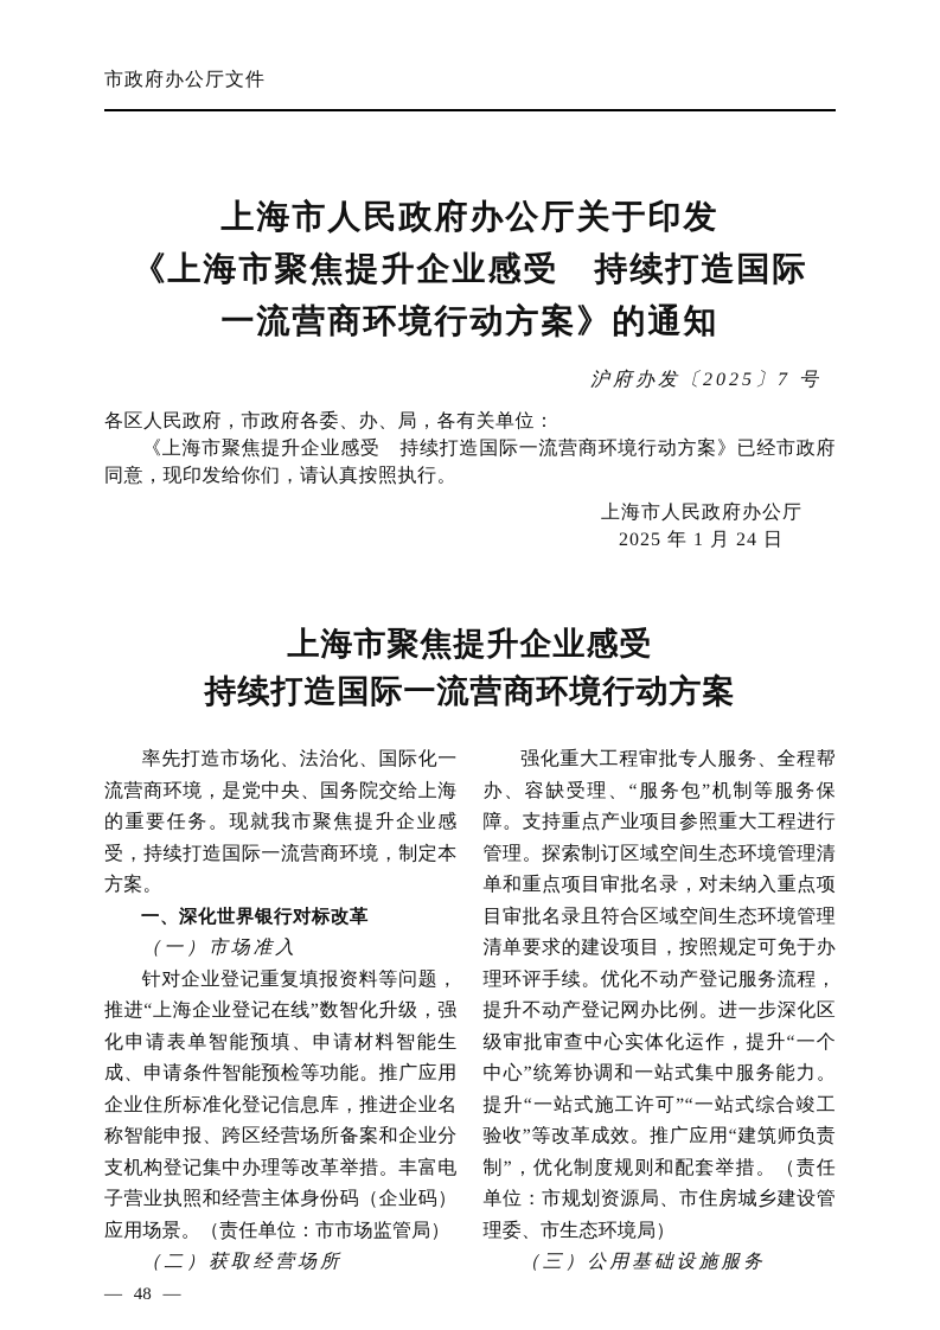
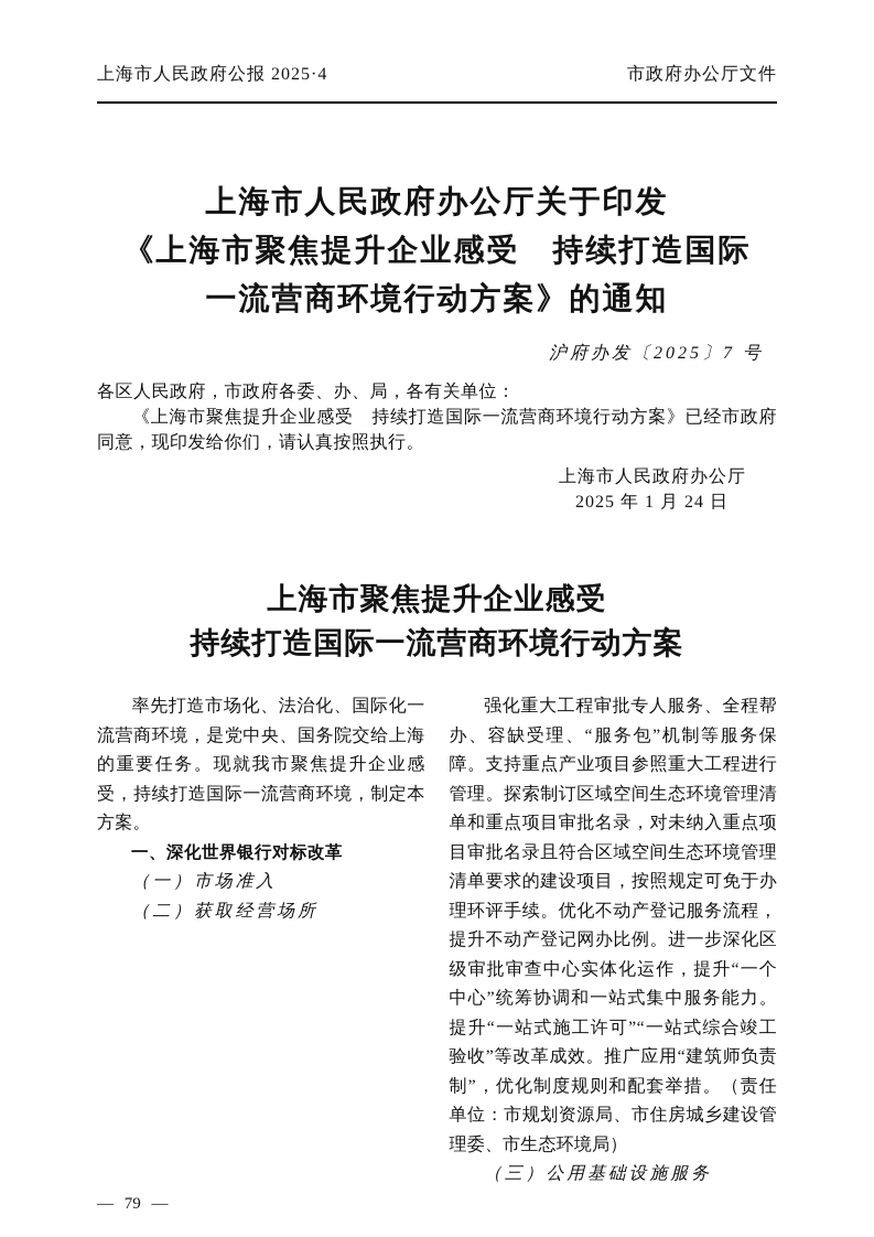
+ 上海市人民政府公报 2025·4
  市政府办公厅文件
  上海市人民政府办公厅关于印发
  《上海市聚焦提升企业感受 持续打造国际
  一流营商环境行动方案》的通知
  沪府办发〔2025〕7 号
  各区人民政府，市政府各委、办、局，各有关单位：
  《上海市聚焦提升企业感受 持续打造国际一流营商环境行动方案》已经市政府同意，现印发给你们，请认真按照执行。
  上海市人民政府办公厅
  2025 年 1 月 24 日
  上海市聚焦提升企业感受
  持续打造国际一流营商环境行动方案
  率先打造市场化、法治化、国际化一流营商环境，是党中央、国务院交给上海的重要任务。现就我市聚焦提升企业感受，持续打造国际一流营商环境，制定本方案。
  一、深化世界银行对标改革
  （一）市场准入
- 针对企业登记重复填报资料等问题，推进“上海企业登记在线”数智化升级，强化申请表单智能预填、申请材料智能生成、申请条件智能预检等功能。推广应用企业住所标准化登记信息库，推进企业名称智能申报、跨区经营场所备案和企业分支机构登记集中办理等改革举措。丰富电子营业执照和经营主体身份码（企业码）应用场景。（责任单位：市市场监管局）
  （二）获取经营场所
  强化重大工程审批专人服务、全程帮办、容缺受理、“服务包”机制等服务保障。支持重点产业项目参照重大工程进行管理。探索制订区域空间生态环境管理清单和重点项目审批名录，对未纳入重点项目审批名录且符合区域空间生态环境管理清单要求的建设项目，按照规定可免于办理环评手续。优化不动产登记服务流程，提升不动产登记网办比例。进一步深化区级审批审查中心实体化运作，提升“一个中心”统筹协调和一站式集中服务能力。提升“一站式施工许可”“一站式综合竣工验收”等改革成效。推广应用“建筑师负责制”，优化制度规则和配套举措。（责任单位：市规划资源局、市住房城乡建设管理委、市生态环境局）
  （三）公用基础设施服务
- — 48 —
+ — 79 —
